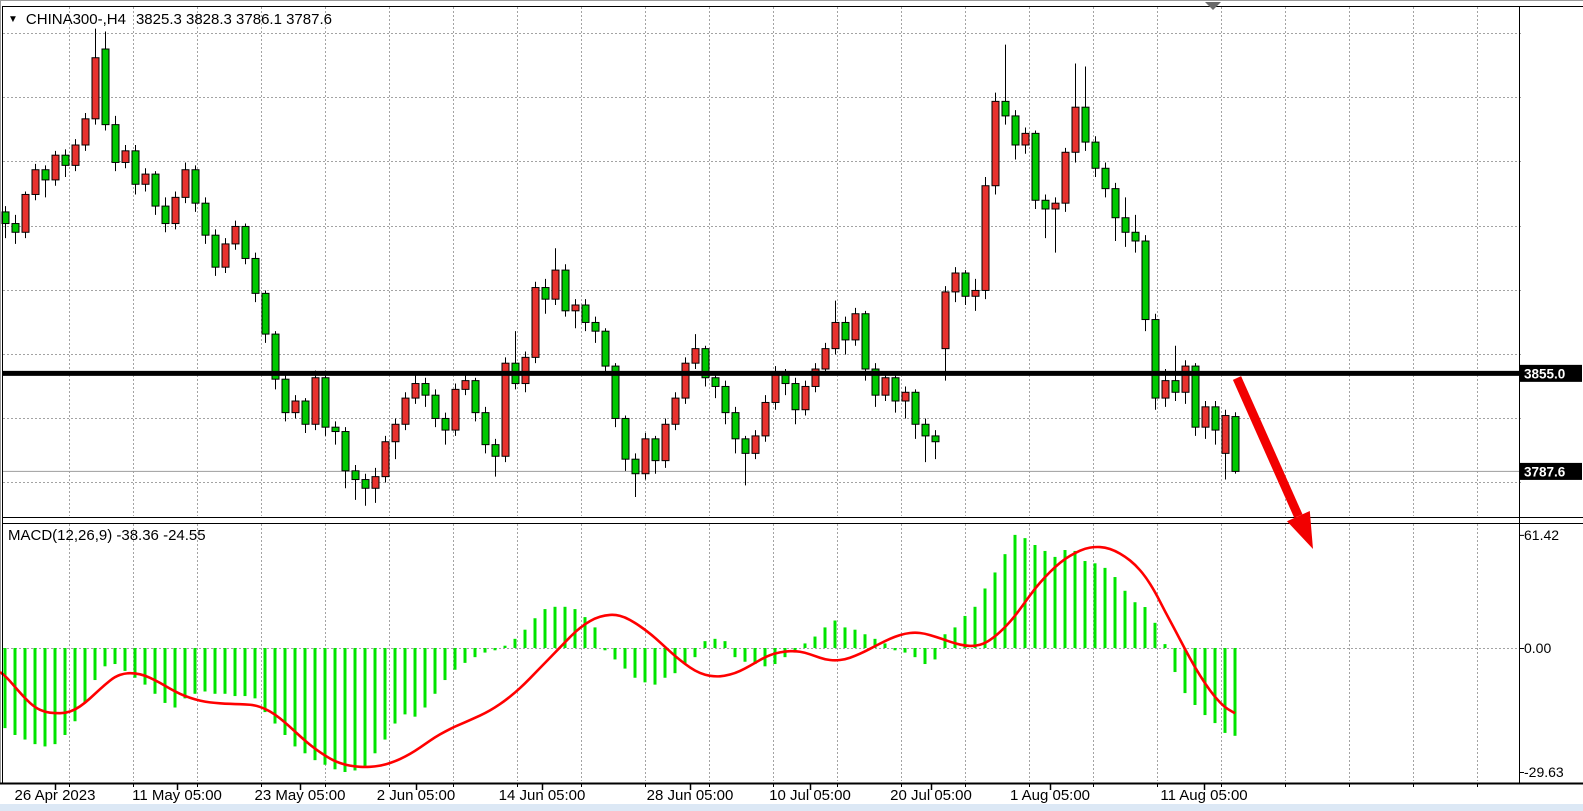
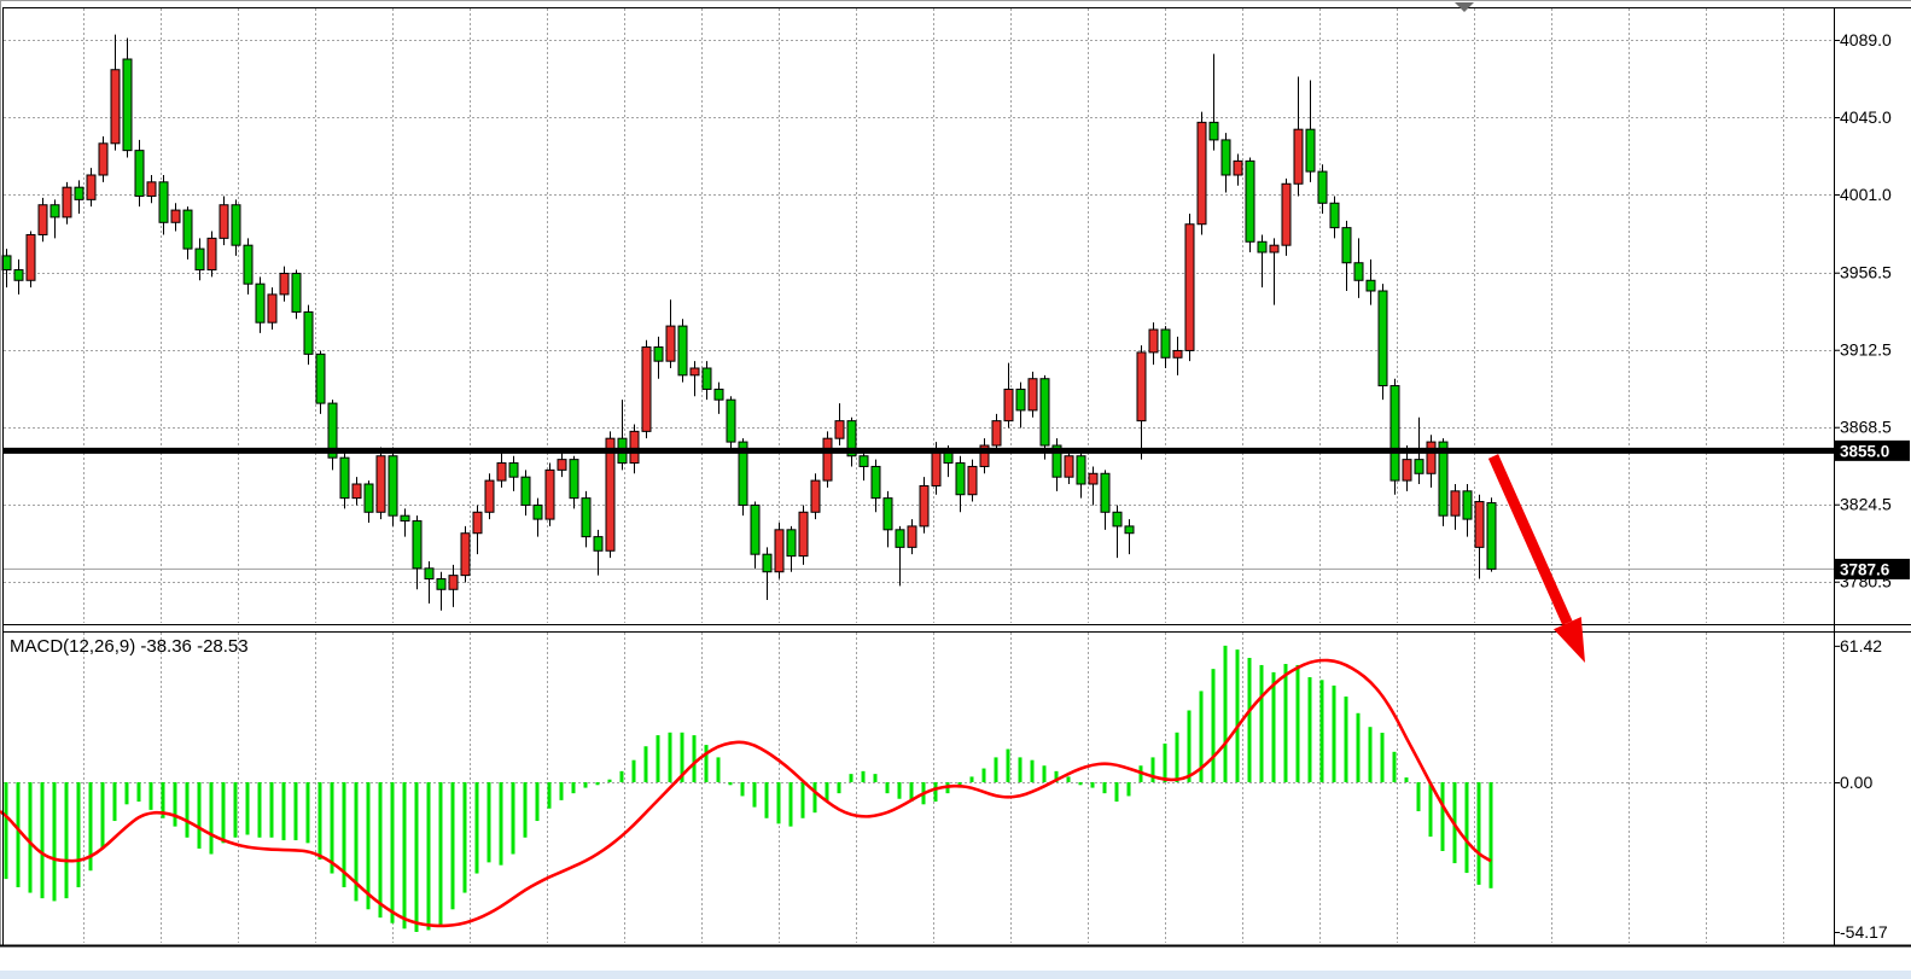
+ 4089.0
+ 4045.0
+ 4001.0
+ 3956.5
+ 3912.5
+ 3868.5
+ 3824.5
+ 3780.5
  61.42
  0.00
- -29.63
+ -54.17
  3855.0
  3787.6
- 26 Apr 2023
- 11 May 05:00
- 23 May 05:00
- 2 Jun 05:00
- 14 Jun 05:00
- 28 Jun 05:00
- 10 Jul 05:00
- 20 Jul 05:00
- 1 Aug 05:00
- 11 Aug 05:00
- ▼
- CHINA300-,H4
- 3825.3 3828.3 3786.1 3787.6
- MACD(12,26,9) -38.36 -24.55
+ MACD(12,26,9) -38.36 -28.53
